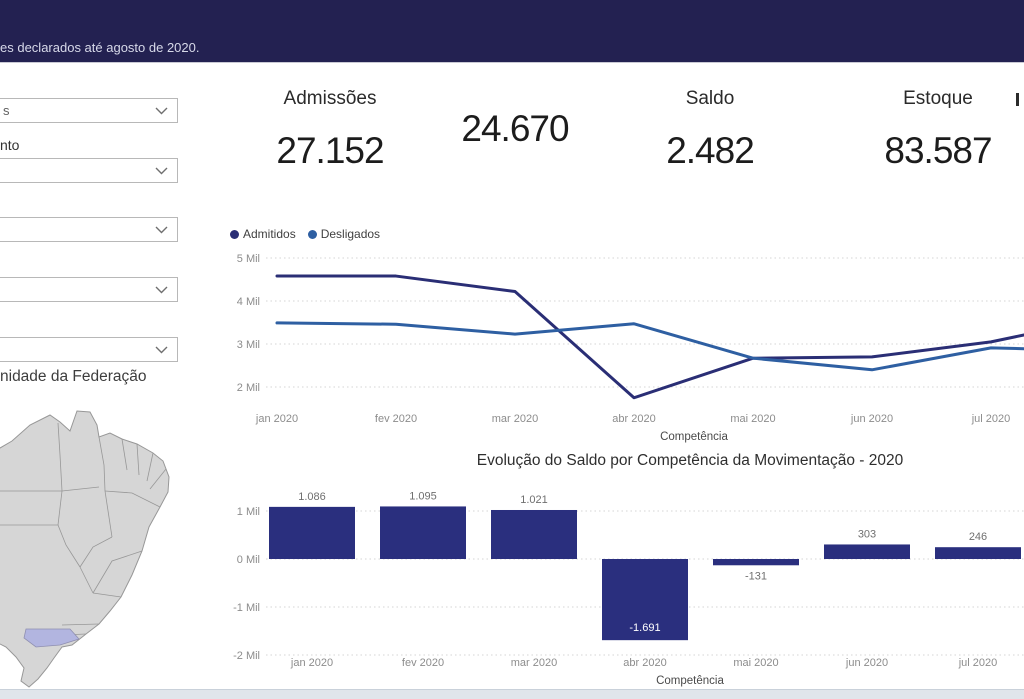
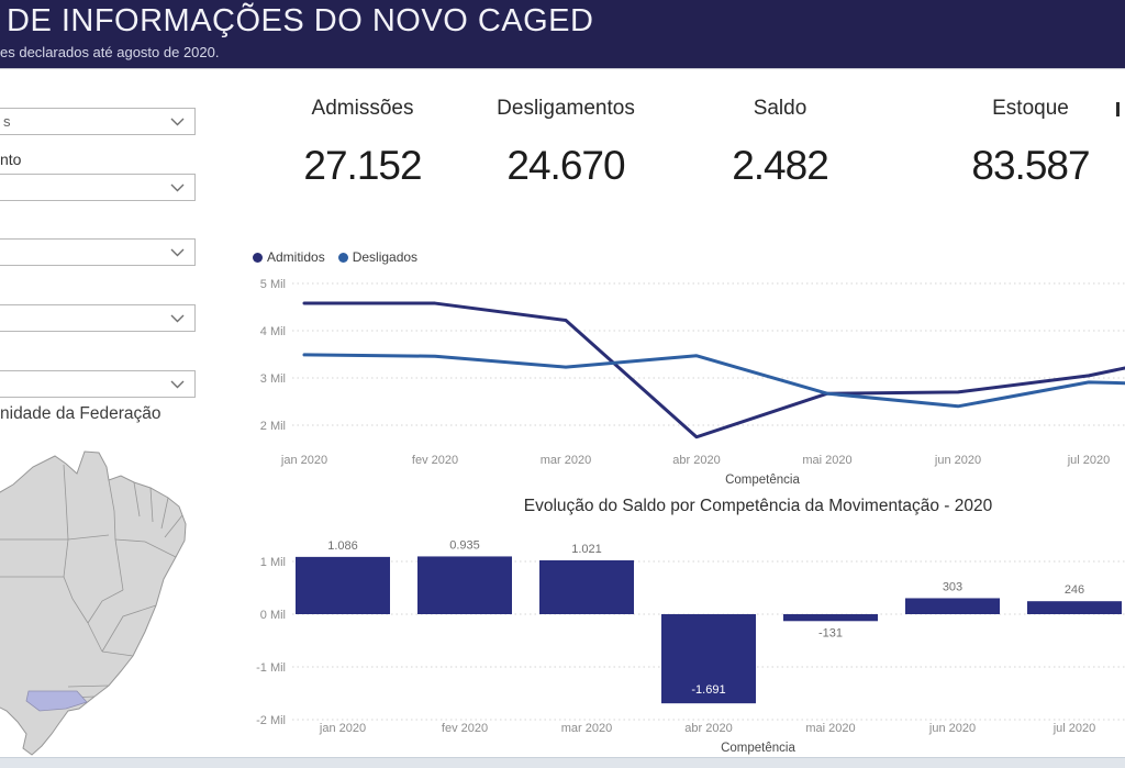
+ DE INFORMAÇÕES DO NOVO CAGED
  es declarados até agosto de 2020.
  s
  nto
  nidade da Federação
  Admissões
  27.152
+ Desligamentos
  24.670
  Saldo
  2.482
  Estoque
  83.587
  Admitidos
  Desligados
  5 Mil
  4 Mil
  3 Mil
  2 Mil
  jan 2020
  fev 2020
  mar 2020
  abr 2020
  mai 2020
  jun 2020
  jul 2020
  Competência
  Evolução do Saldo por Competência da Movimentação - 2020
  1 Mil
  0 Mil
  -1 Mil
  -2 Mil
  1.086
- 1.095
+ 0.935
  1.021
  -1.691
  -131
  303
  246
  jan 2020
  fev 2020
  mar 2020
  abr 2020
  mai 2020
  jun 2020
  jul 2020
  Competência
